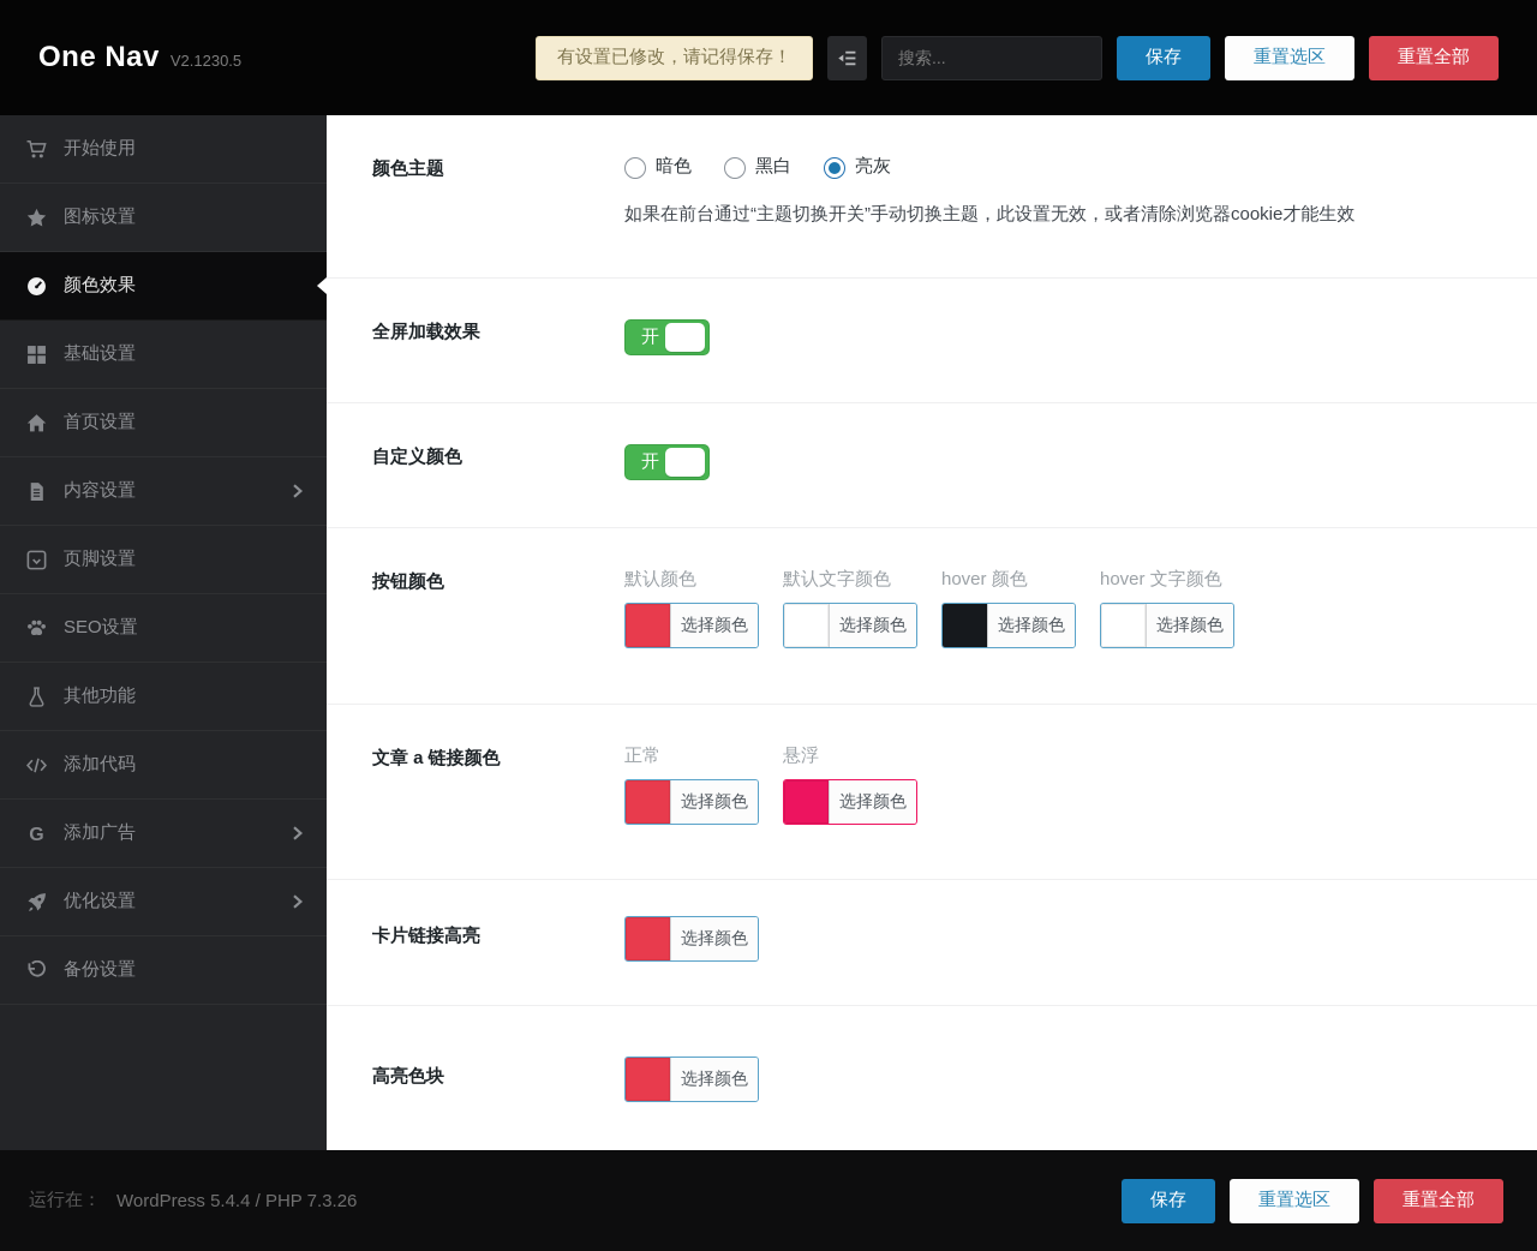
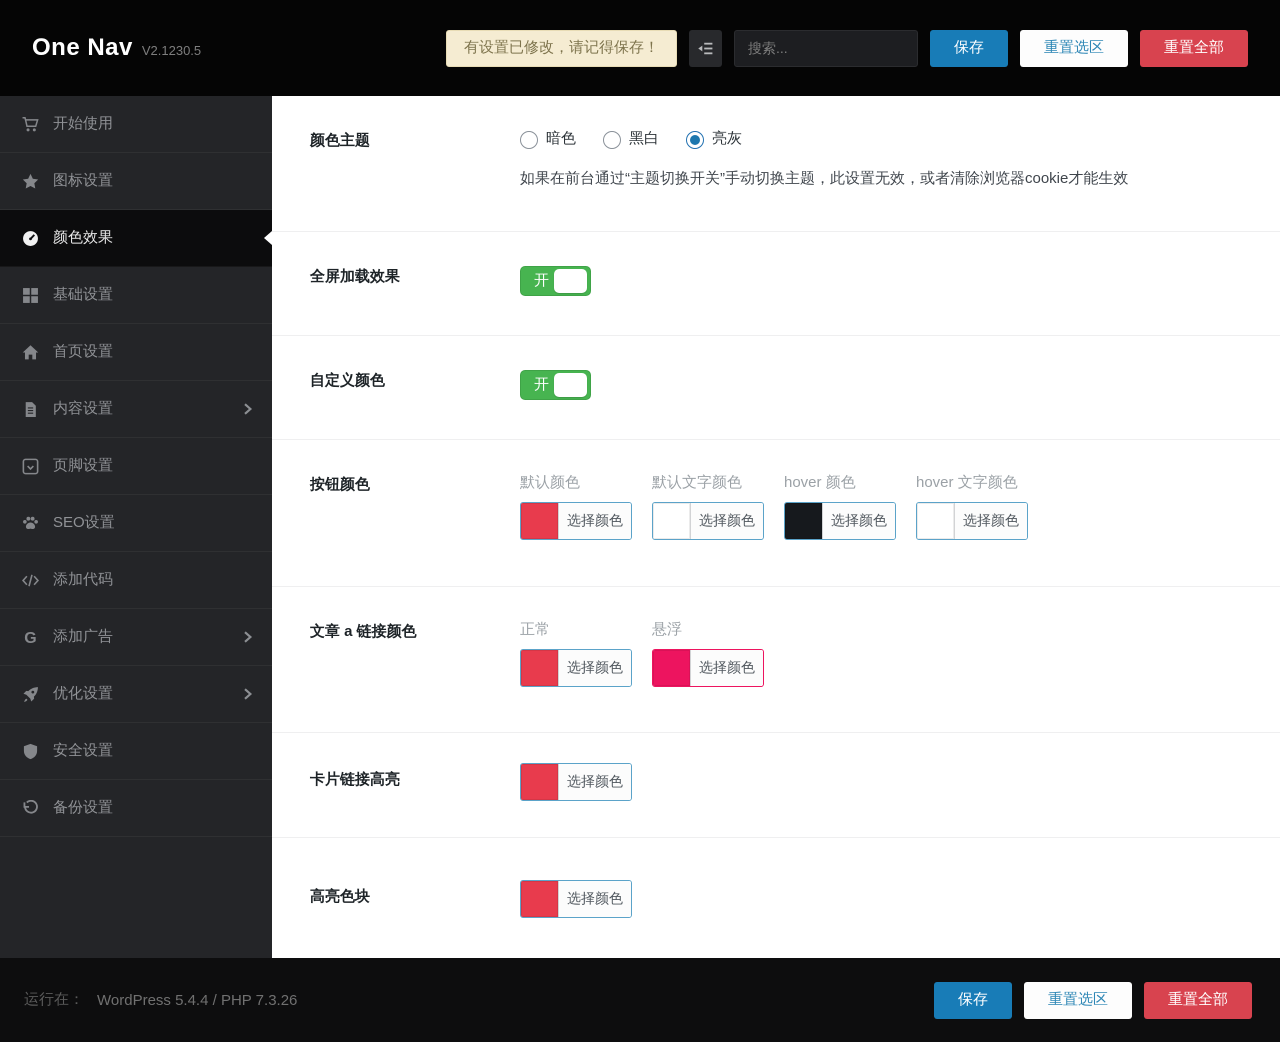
  One Nav
  V2.1230.5
  有设置已修改，请记得保存！
  搜索...
  保存
  重置选区
  重置全部
  开始使用
  图标设置
  颜色效果
  基础设置
  首页设置
  内容设置
  页脚设置
  SEO设置
- 其他功能
  添加代码
  G
  添加广告
  优化设置
+ 安全设置
  备份设置
  颜色主题
  暗色
  黑白
  亮灰
  如果在前台通过“主题切换开关”手动切换主题，此设置无效，或者清除浏览器cookie才能生效
  全屏加载效果
  开
  自定义颜色
  开
  按钮颜色
  默认颜色
  选择颜色
  默认文字颜色
  选择颜色
  hover 颜色
  选择颜色
  hover 文字颜色
  选择颜色
  文章 a 链接颜色
  正常
  选择颜色
  悬浮
  选择颜色
  卡片链接高亮
  选择颜色
  高亮色块
  选择颜色
  运行在：
  WordPress 5.4.4 / PHP 7.3.26
  保存
  重置选区
  重置全部
